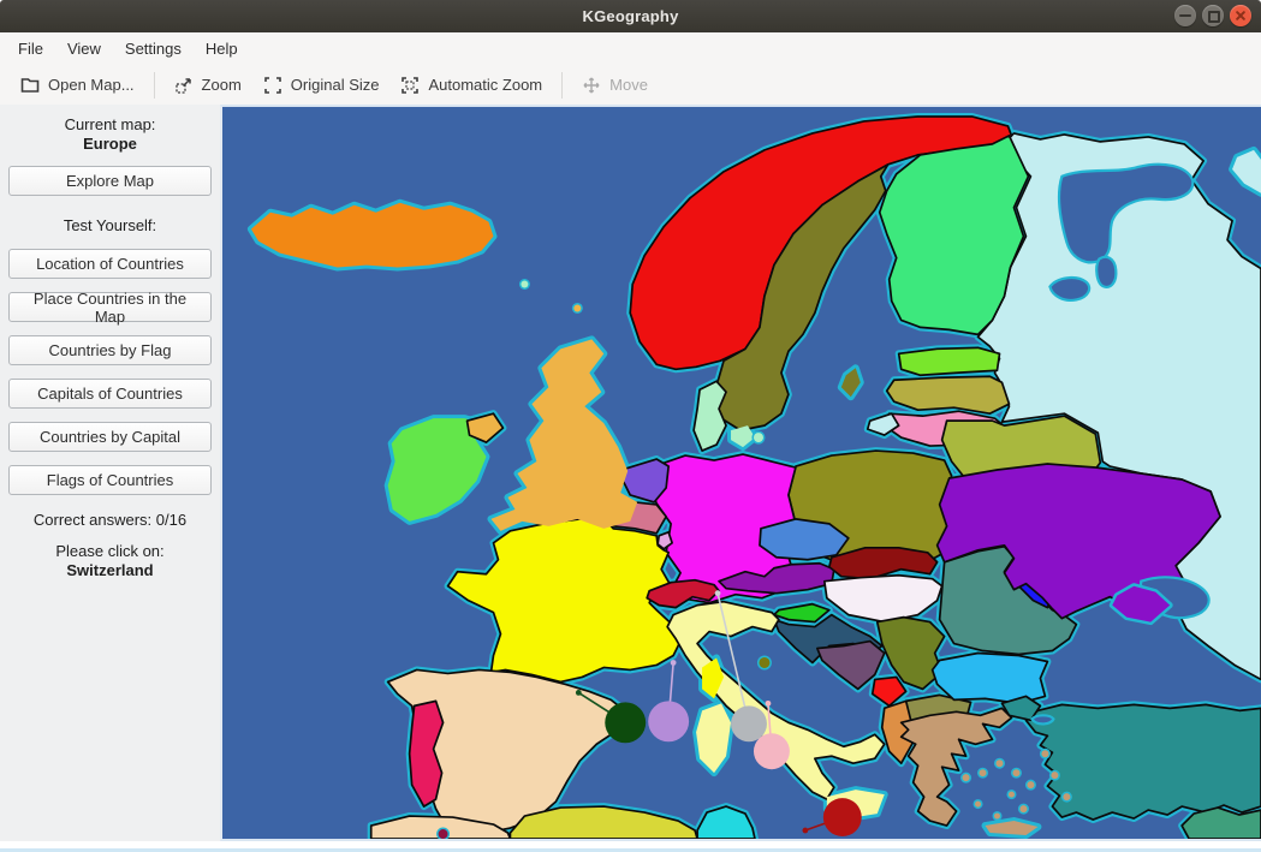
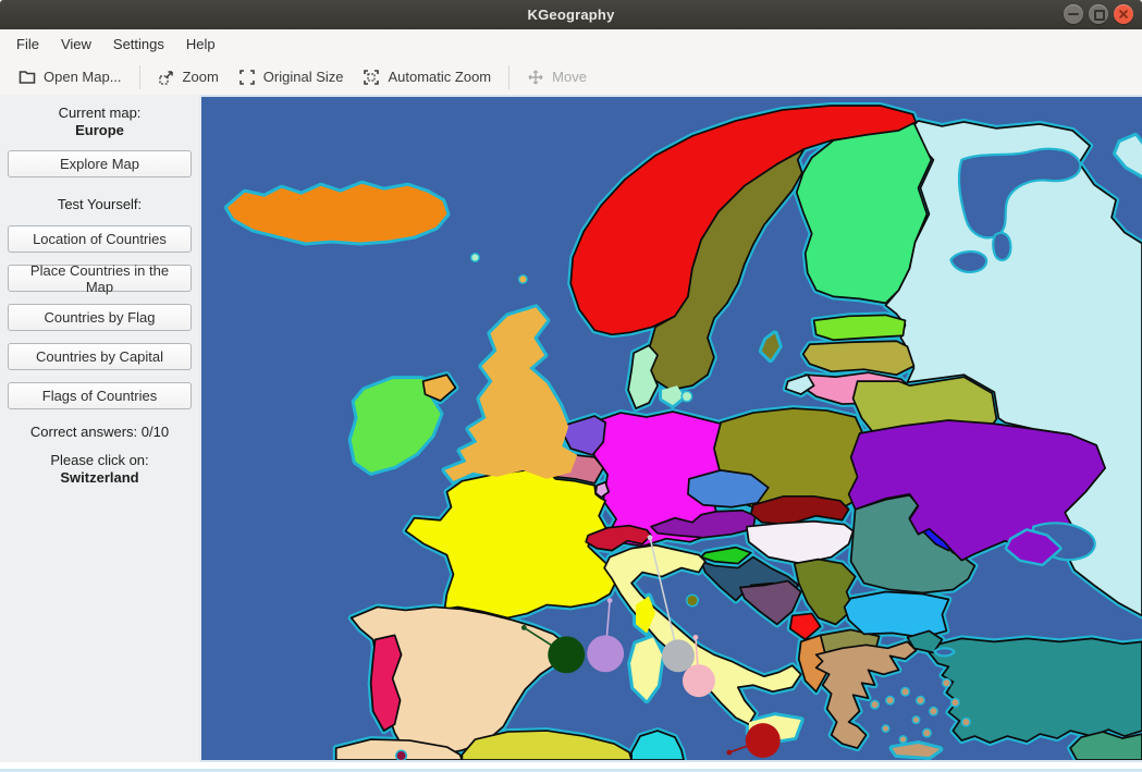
  KGeography
  File
  View
  Settings
  Help
  Open Map...
  Zoom
  Original Size
  Automatic Zoom
  Move
  Current map:
  Europe
  Explore Map
  Test Yourself:
  Location of Countries
  Place Countries in the Map
  Countries by Flag
- Capitals of Countries
  Countries by Capital
  Flags of Countries
- Correct answers: 0/16
+ Correct answers: 0/10
  Please click on:
  Switzerland
